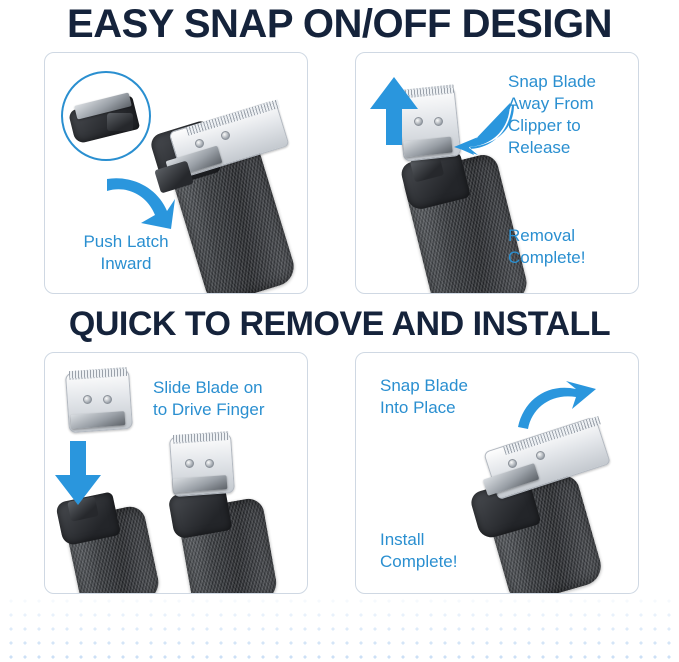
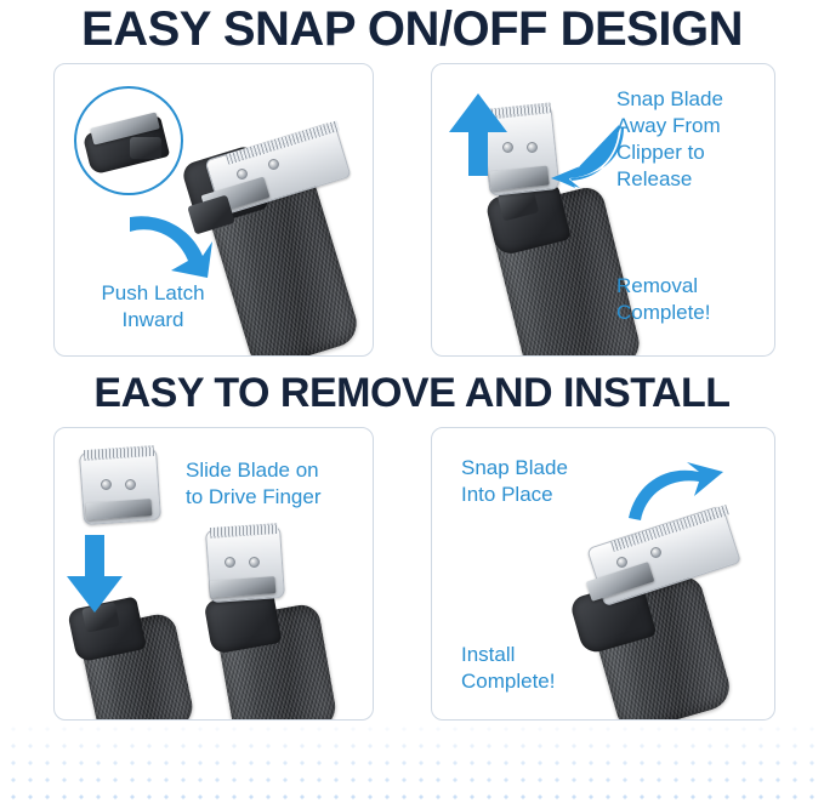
  EASY SNAP ON/OFF DESIGN
  Push Latch
  Inward
  Snap Blade
  Away From
  Clipper to
  Release
  Removal
  Complete!
- QUICK TO REMOVE AND INSTALL
+ EASY TO REMOVE AND INSTALL
  Slide Blade on
  to Drive Finger
  Snap Blade
  Into Place
  Install
  Complete!
